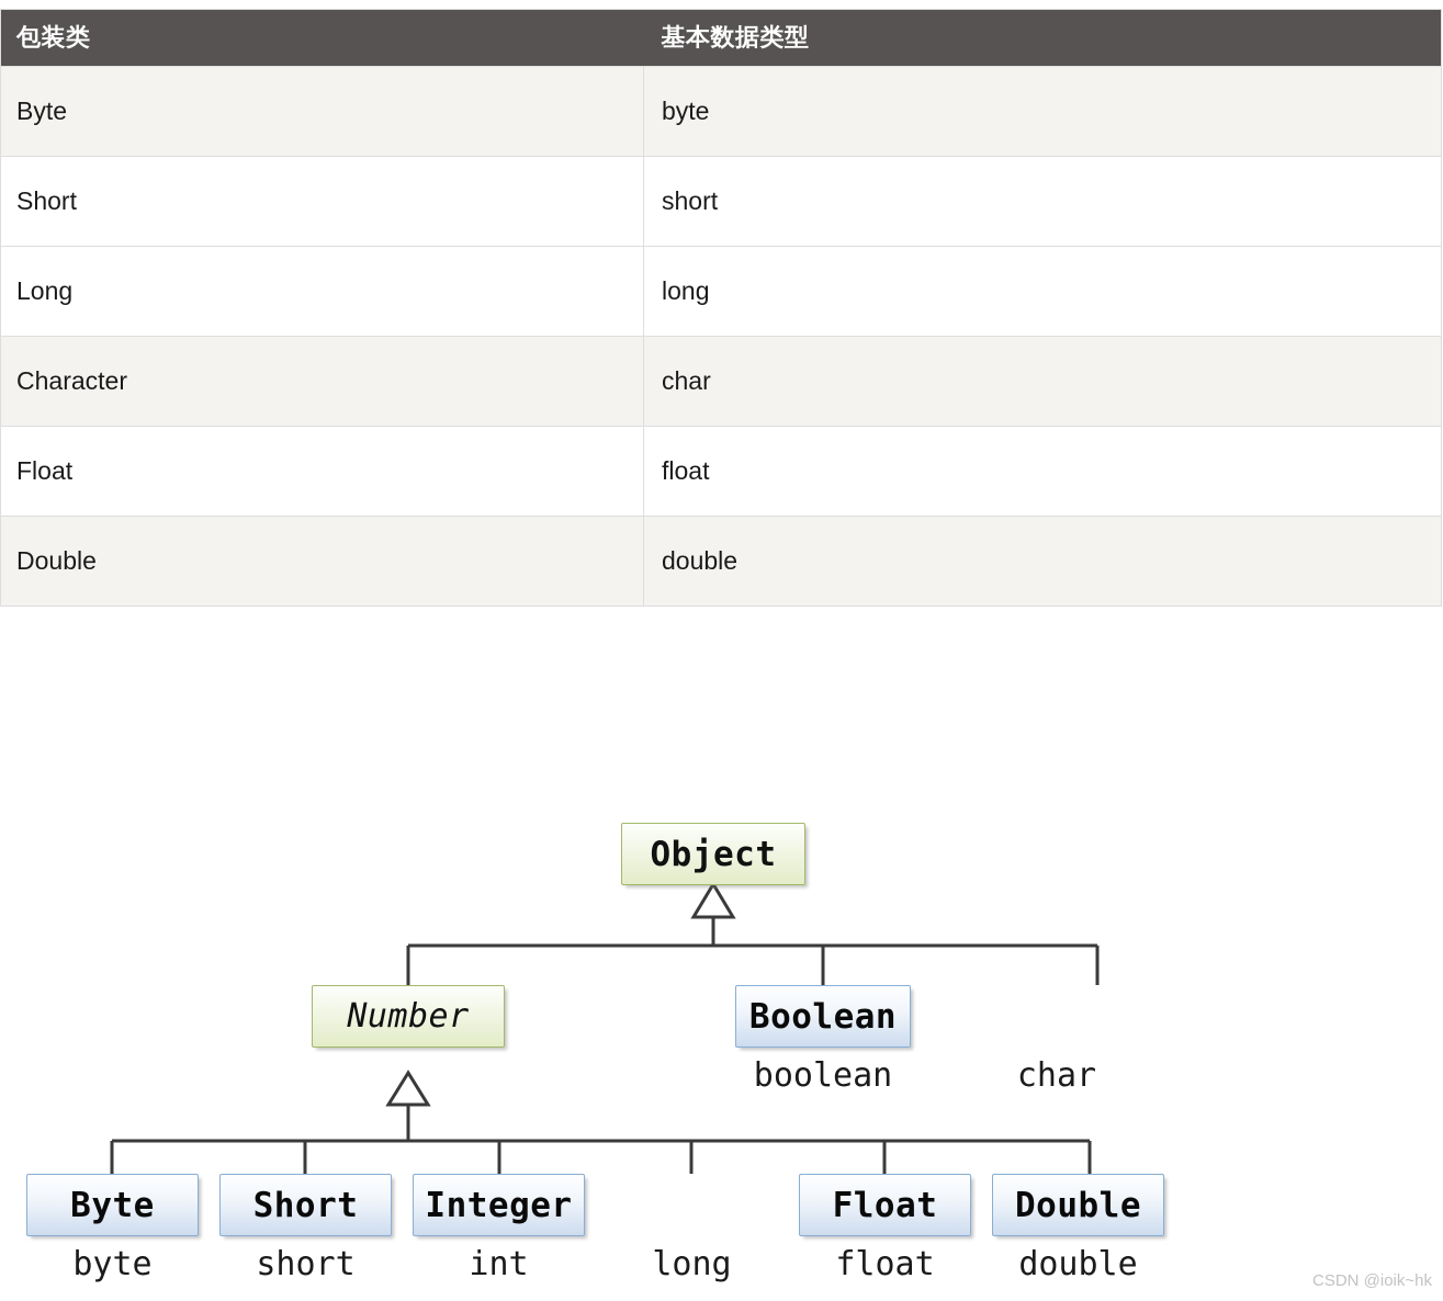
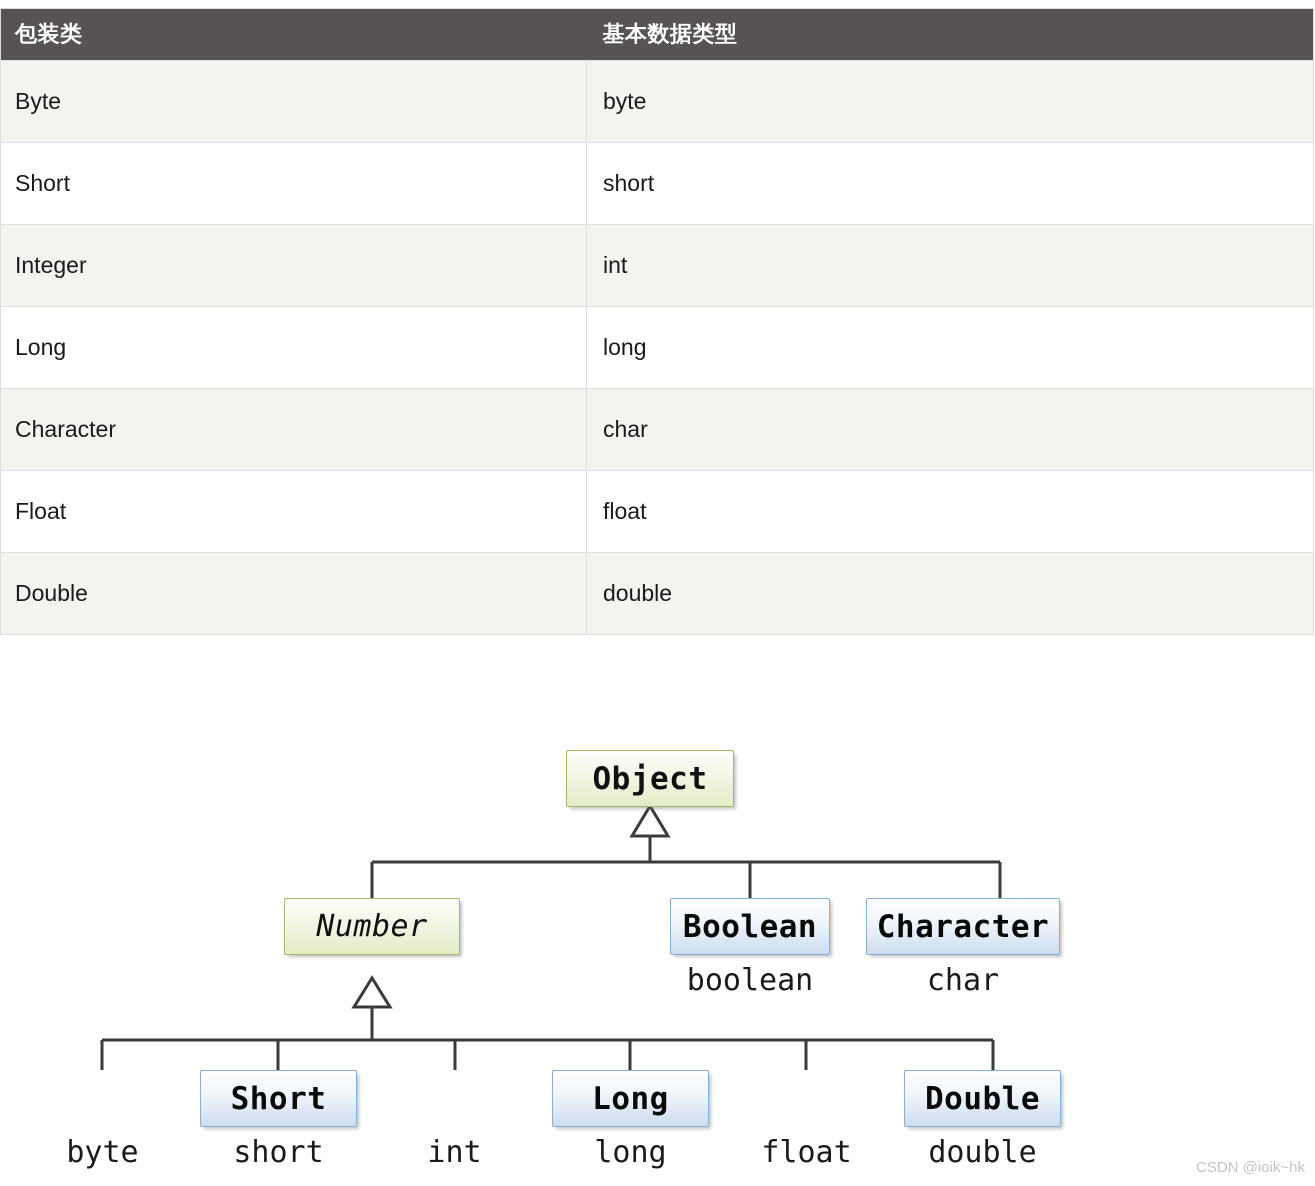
  包装类	基本数据类型
  Byte	byte
  Short	short
+ Integer	int
  Long	long
  Character	char
  Float	float
  Double	double
  Object
  Number
  Boolean
  boolean
+ Character
  char
- Byte
  byte
  Short
  short
- Integer
  int
+ Long
  long
- Float
  float
  Double
  double
  CSDN @ioik~hk
